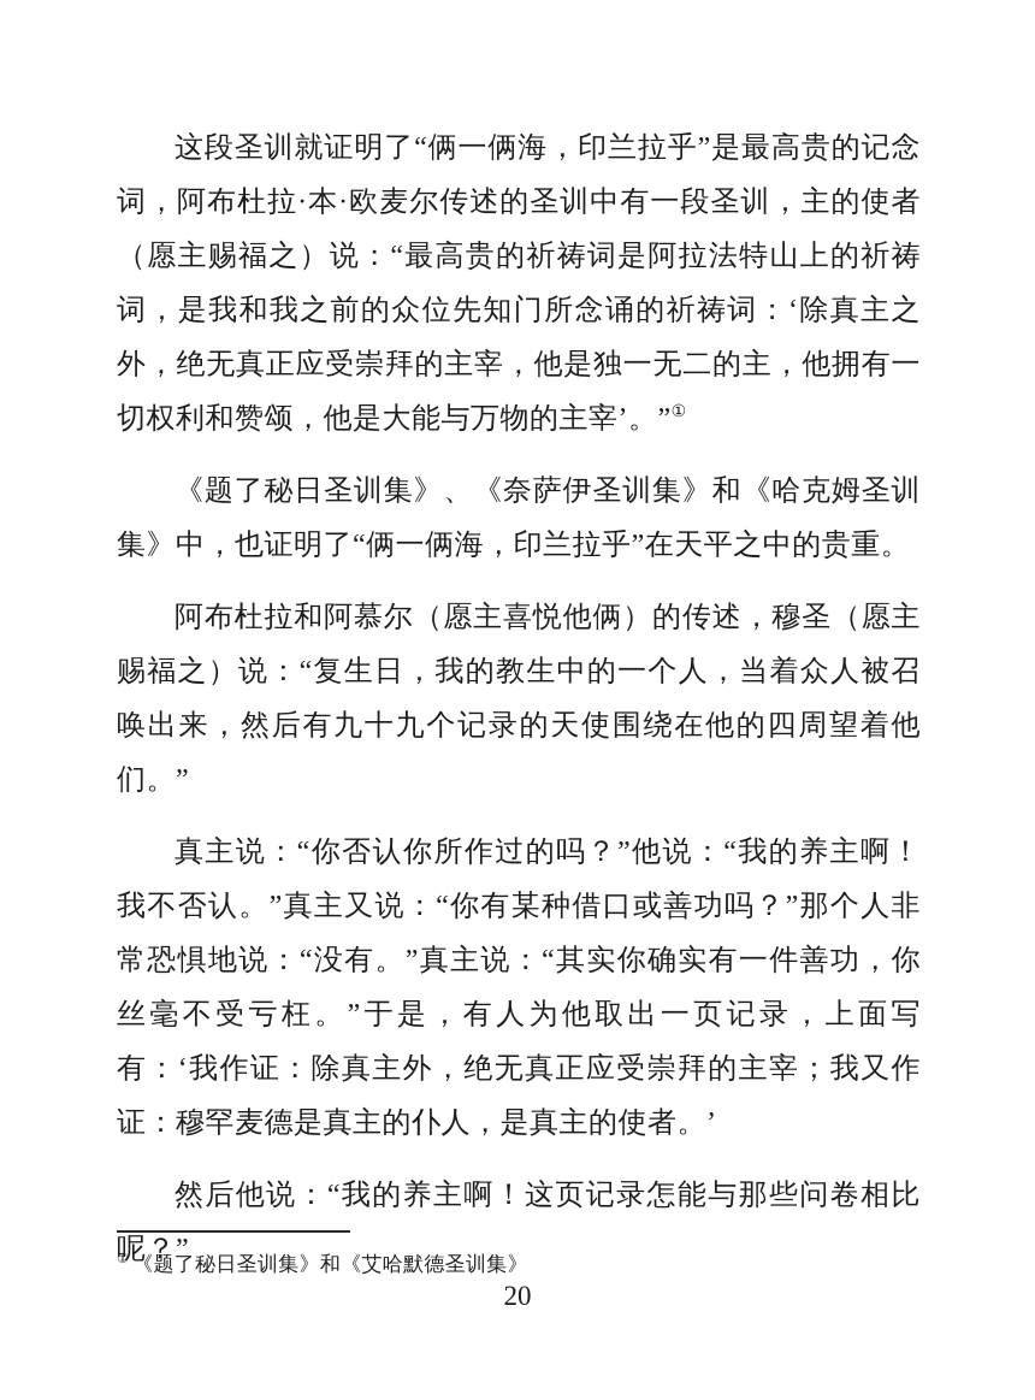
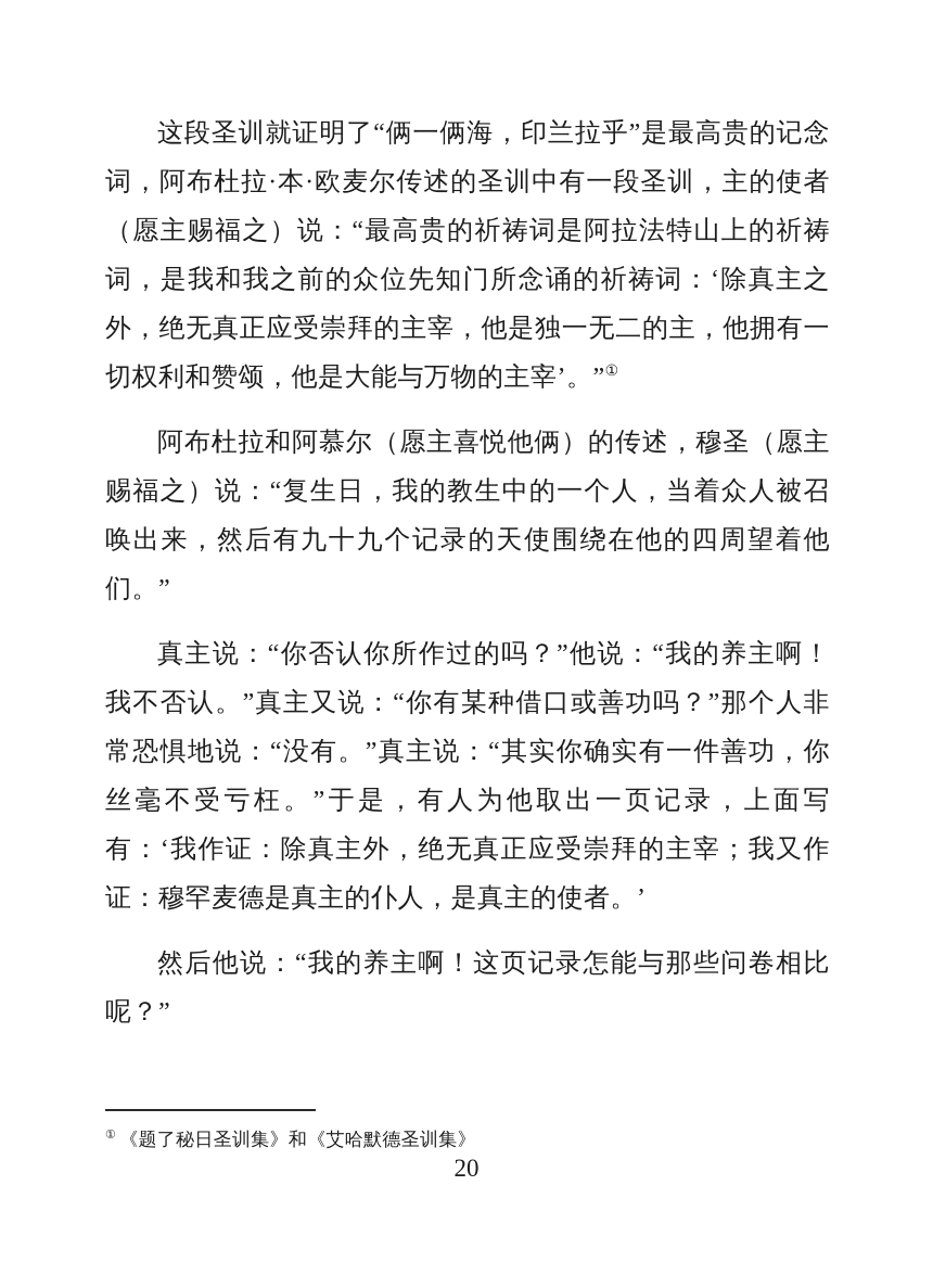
  这段圣训就证明了“俩一俩海，印兰拉乎”是最高贵的记念词，阿布杜拉·本·欧麦尔传述的圣训中有一段圣训，主的使者（愿主赐福之）说：“最高贵的祈祷词是阿拉法特山上的祈祷词，是我和我之前的众位先知门所念诵的祈祷词：‘除真主之外，绝无真正应受崇拜的主宰，他是独一无二的主，他拥有一切权利和赞颂，他是大能与万物的主宰’。”①
- 《题了秘日圣训集》、《奈萨伊圣训集》和《哈克姆圣训集》中，也证明了“俩一俩海，印兰拉乎”在天平之中的贵重。
  阿布杜拉和阿慕尔（愿主喜悦他俩）的传述，穆圣（愿主赐福之）说：“复生日，我的教生中的一个人，当着众人被召唤出来，然后有九十九个记录的天使围绕在他的四周望着他们。”
  真主说：“你否认你所作过的吗？”他说：“我的养主啊！我不否认。”真主又说：“你有某种借口或善功吗？”那个人非常恐惧地说：“没有。”真主说：“其实你确实有一件善功，你丝毫不受亏枉。”于是，有人为他取出一页记录，上面写有：‘我作证：除真主外，绝无真正应受崇拜的主宰；我又作证：穆罕麦德是真主的仆人，是真主的使者。’
  然后他说：“我的养主啊！这页记录怎能与那些问卷相比呢？”
  ① 《题了秘日圣训集》和《艾哈默德圣训集》
  20
